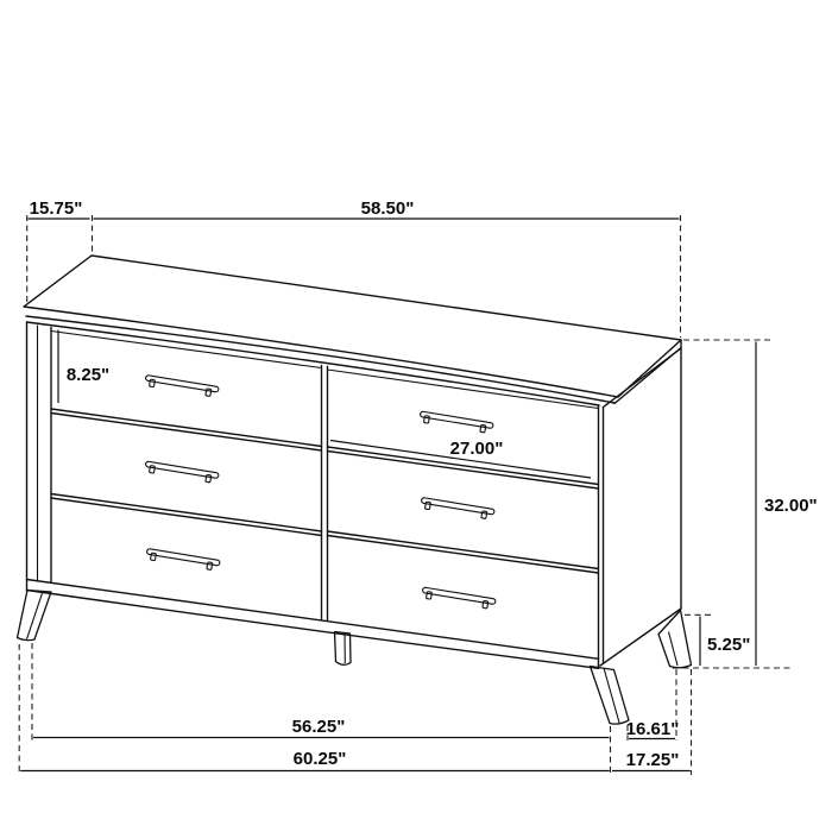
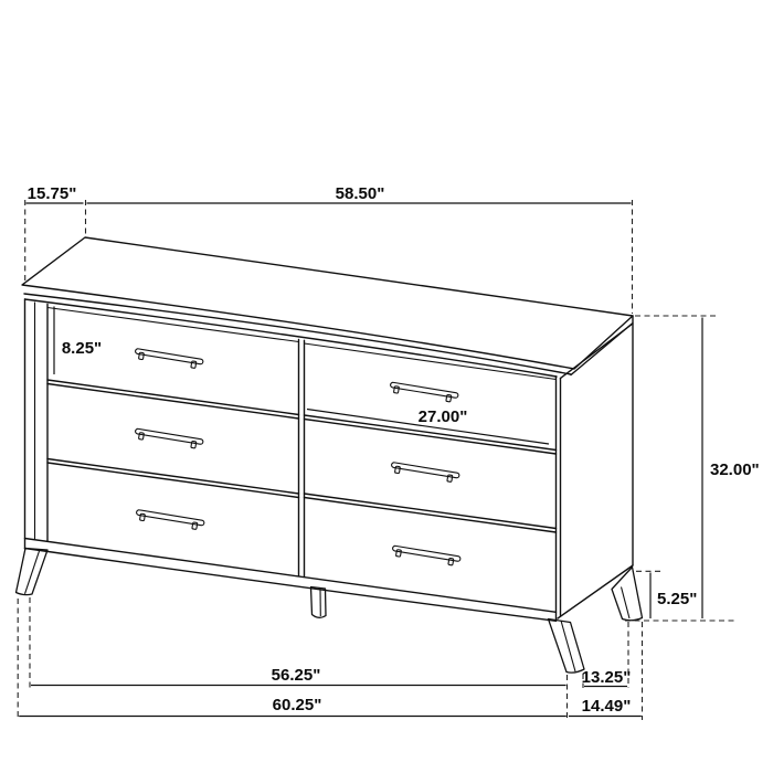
  15.75"
  58.50"
  8.25"
  27.00"
  32.00"
  5.25"
  56.25"
  60.25"
- 16.61"
+ 13.25"
- 17.25"
+ 14.49"
